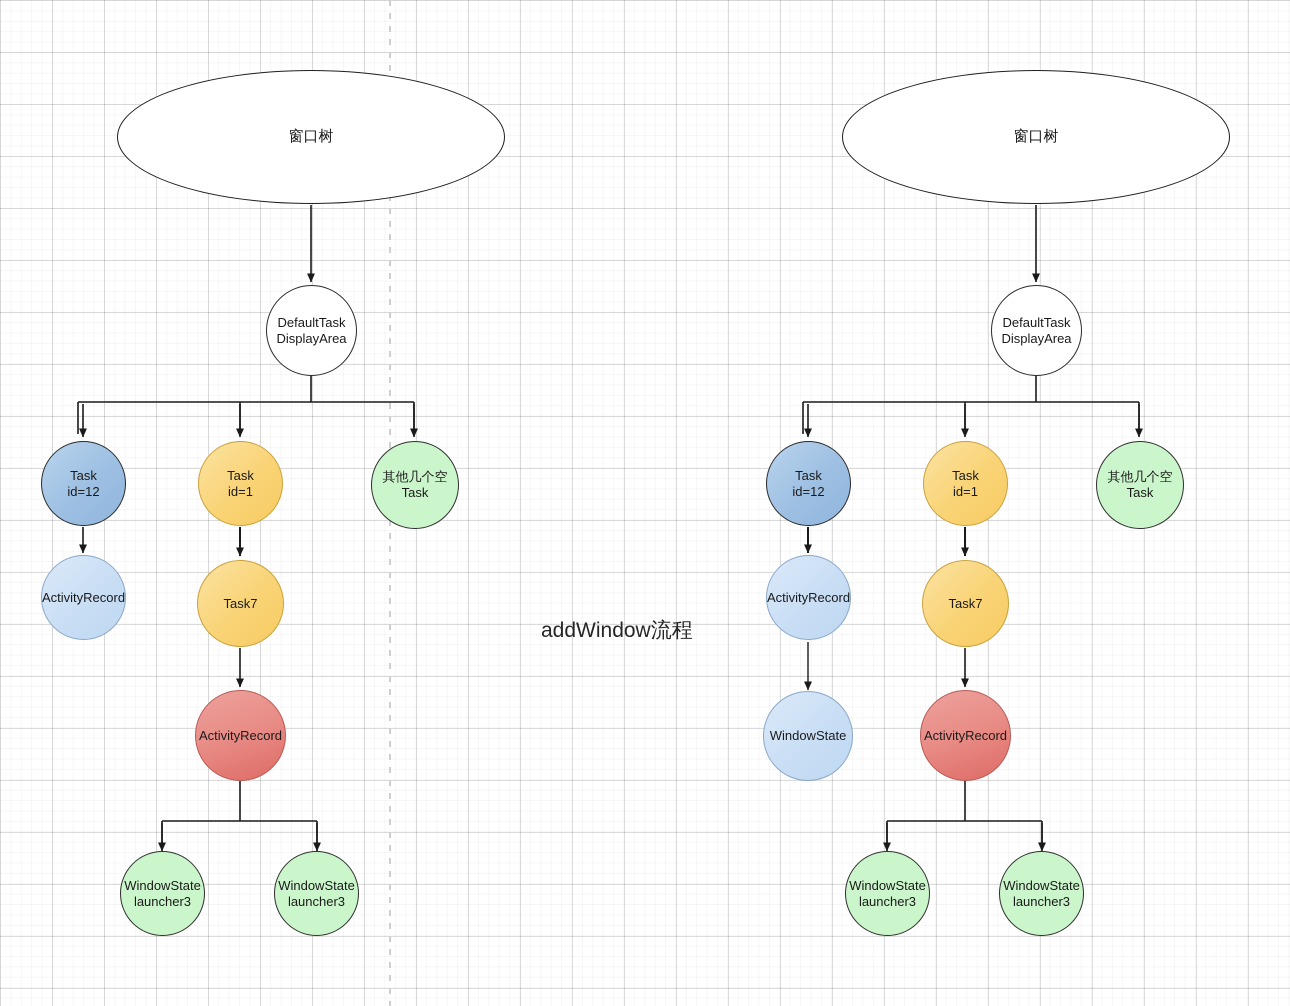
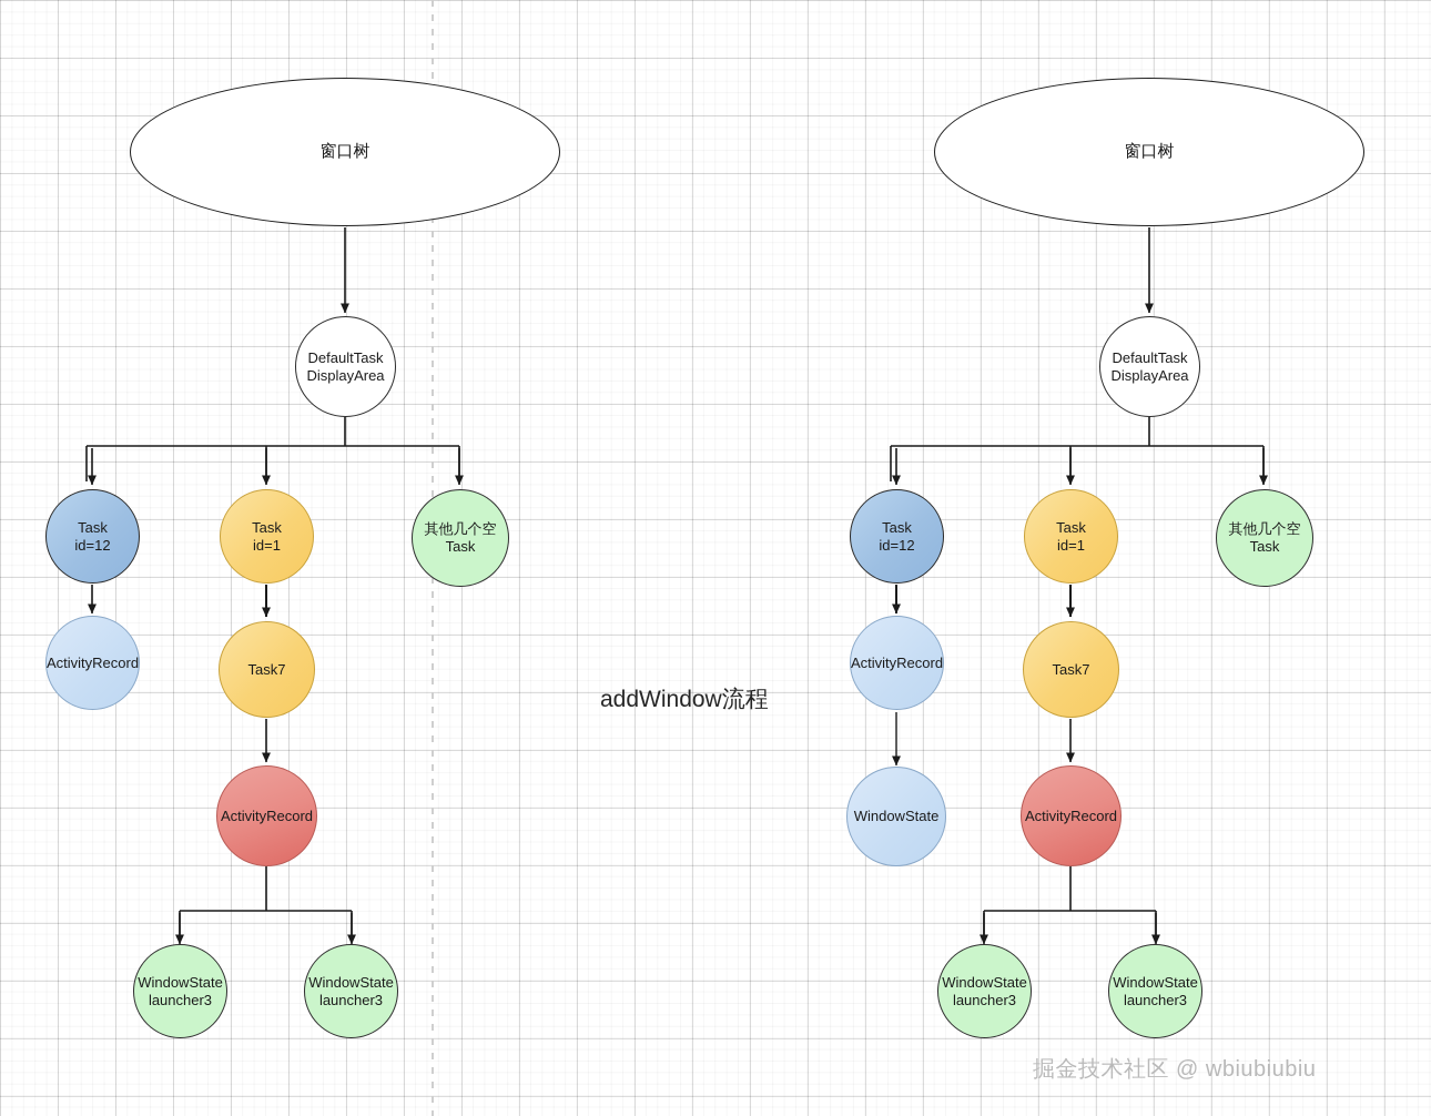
  窗口树
  DefaultTask
  DisplayArea
  Task
  id=12
  ActivityRecord
  Task
  id=1
  Task7
  ActivityRecord
  WindowState
  launcher3
  WindowState
  launcher3
  其他几个空
  Task
  窗口树
  DefaultTask
  DisplayArea
  Task
  id=12
  ActivityRecord
  WindowState
  Task
  id=1
  Task7
  ActivityRecord
  WindowState
  launcher3
  WindowState
  launcher3
  其他几个空
  Task
  addWindow流程
+ 掘金技术社区 @ wbiubiubiu
